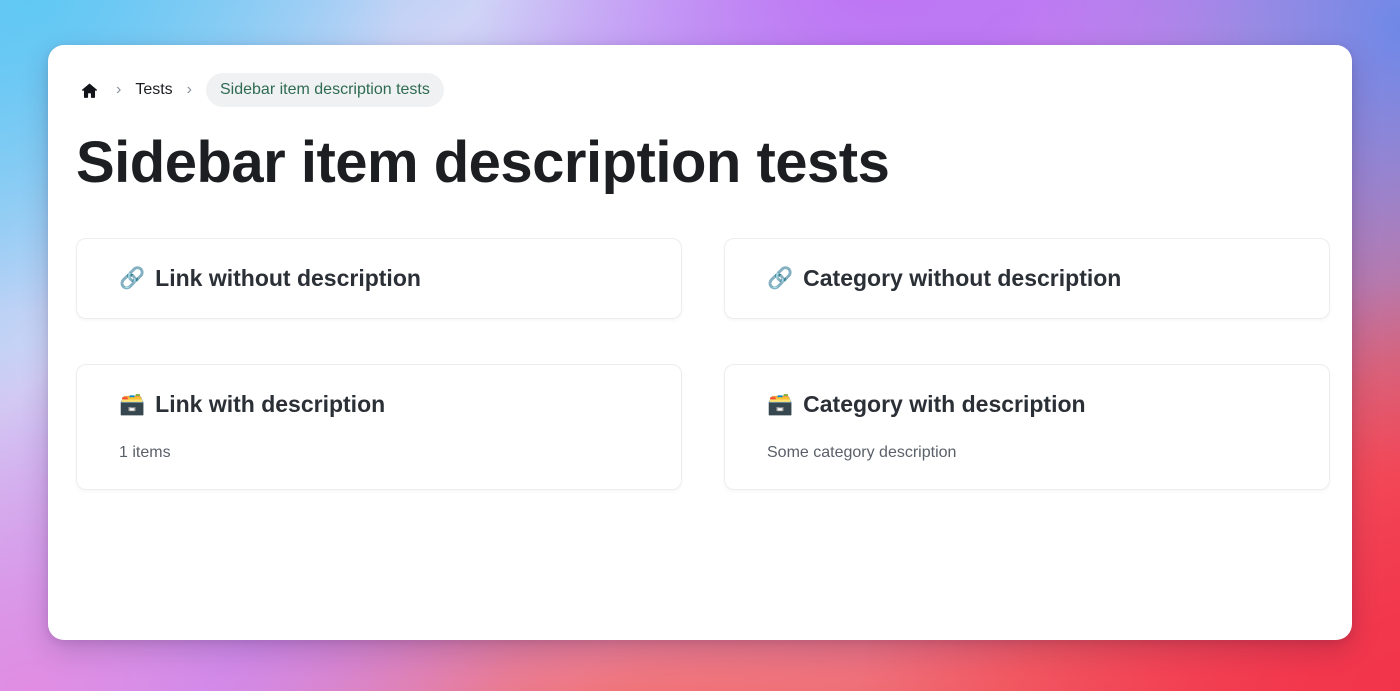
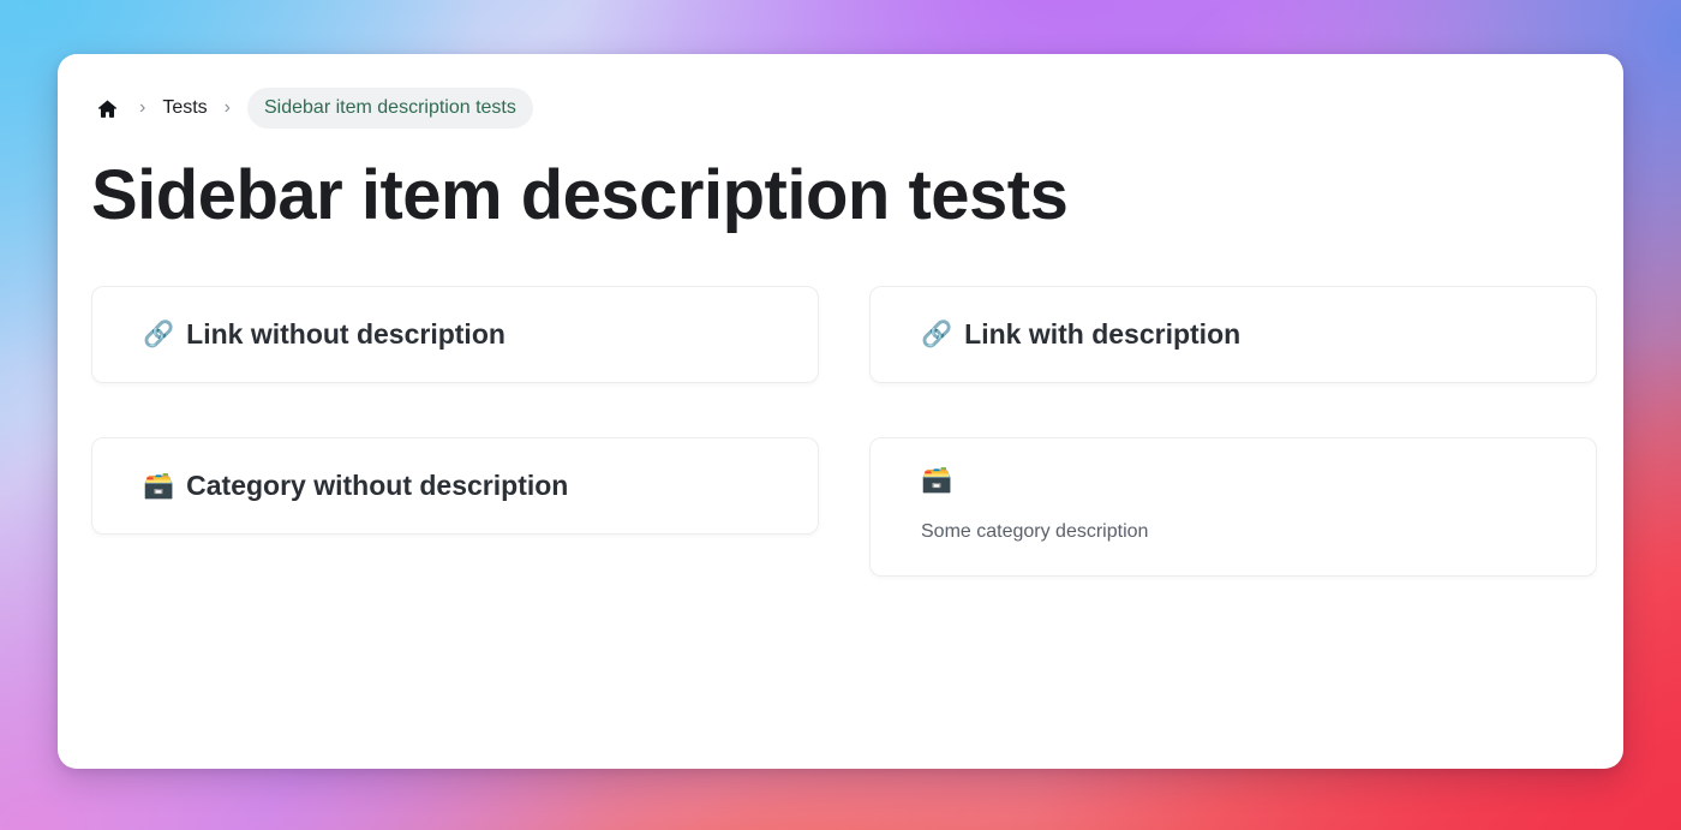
  ›
  Tests
  ›
  Sidebar item description tests
  Sidebar item description tests
  🔗
  Link without description
  🔗
- Category without description
+ Link with description
  🗃️
- Link with description
+ Category without description
- 1 items
  🗃️
- Category with description
  Some category description
